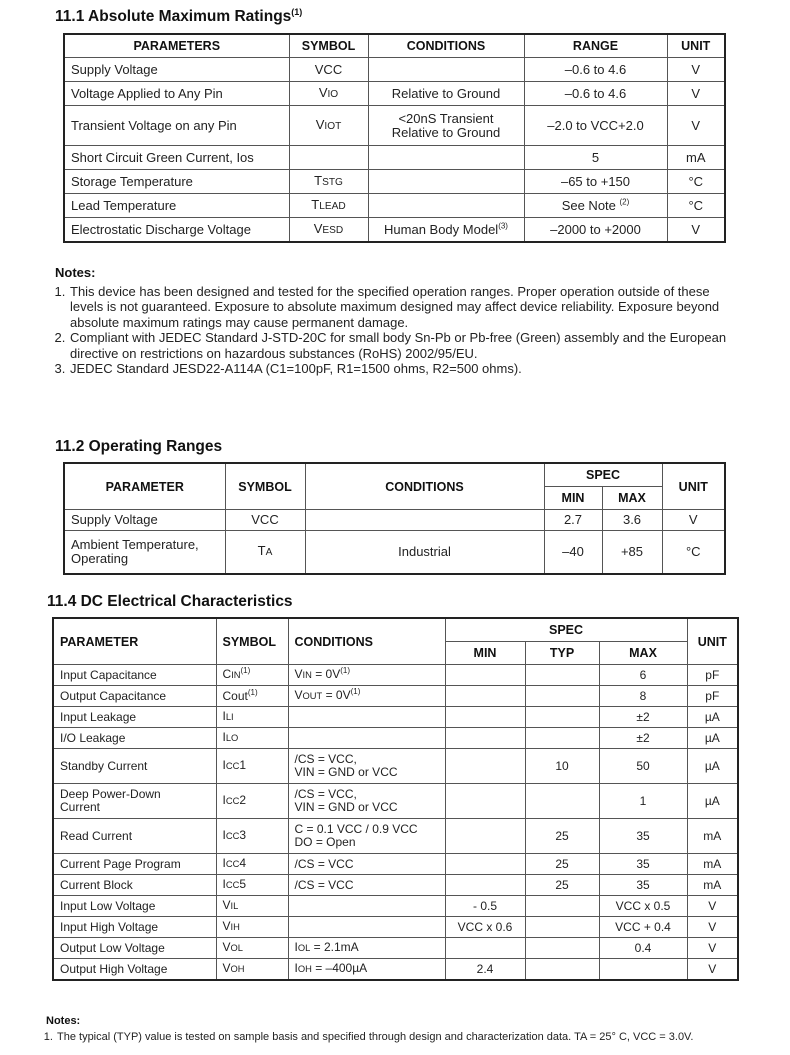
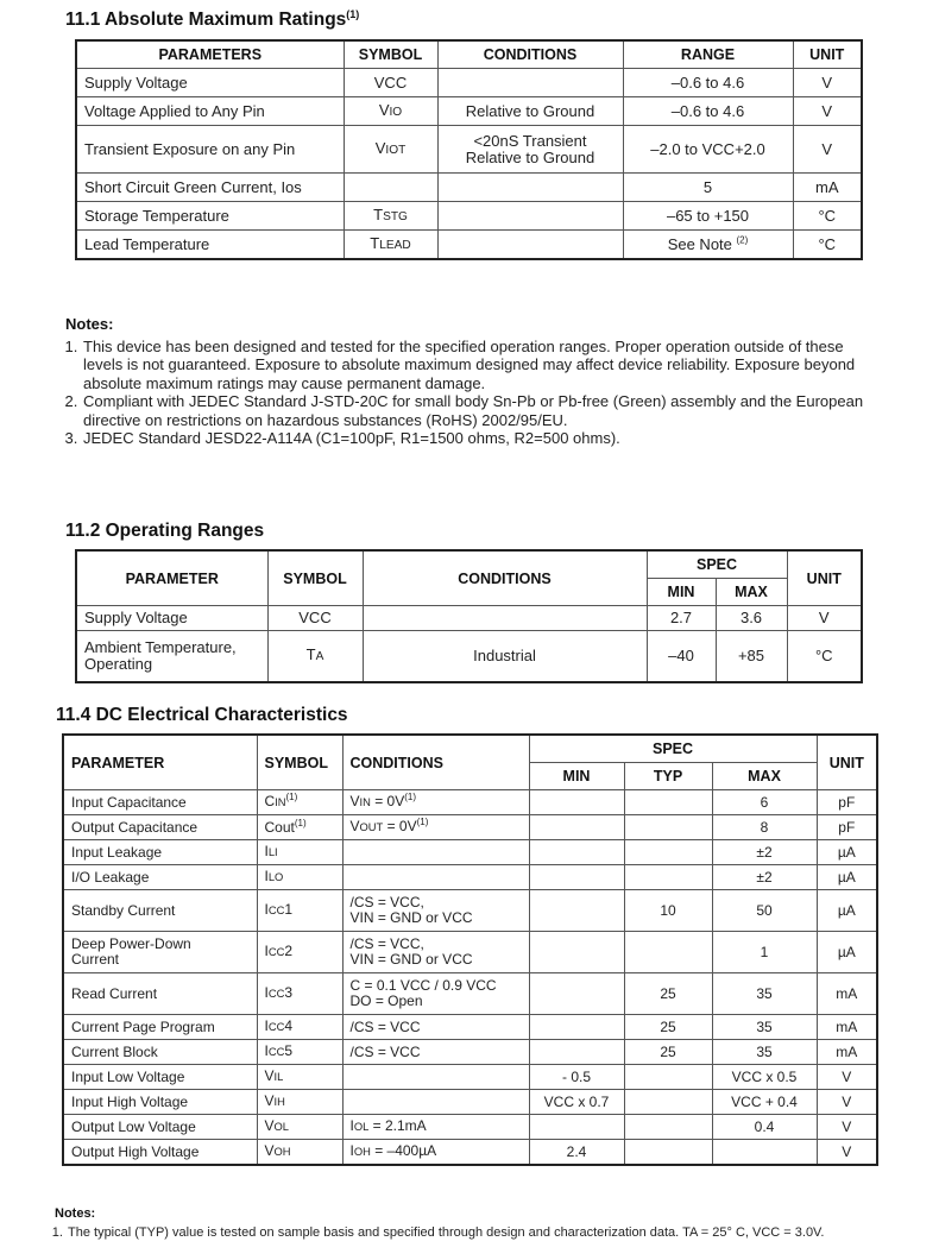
  11.1 Absolute Maximum Ratings(1)
  PARAMETERS	SYMBOL	CONDITIONS	RANGE	UNIT
  Supply Voltage	VCC		–0.6 to 4.6	V
  Voltage Applied to Any Pin	VIO	Relative to Ground	–0.6 to 4.6	V
- Transient Voltage on any Pin	VIOT	<20nS TransientRelative to Ground	–2.0 to VCC+2.0	V
+ Transient Exposure on any Pin	VIOT	<20nS TransientRelative to Ground	–2.0 to VCC+2.0	V
  Short Circuit Green Current, Ios			5	mA
  Storage Temperature	TSTG		–65 to +150	°C
  Lead Temperature	TLEAD		See Note (2)	°C
- Electrostatic Discharge Voltage	VESD	Human Body Model(3)	–2000 to +2000	V
  Notes:
  This device has been designed and tested for the specified operation ranges. Proper operation outside of these levels is not guaranteed. Exposure to absolute maximum designed may affect device reliability. Exposure beyond absolute maximum ratings may cause permanent damage.
  Compliant with JEDEC Standard J-STD-20C for small body Sn-Pb or Pb-free (Green) assembly and the European directive on restrictions on hazardous substances (RoHS) 2002/95/EU.
  JEDEC Standard JESD22-A114A (C1=100pF, R1=1500 ohms, R2=500 ohms).
  11.2 Operating Ranges
  PARAMETER	SYMBOL	CONDITIONS	SPEC	UNIT
  MIN	MAX
  Supply Voltage	VCC		2.7	3.6	V
  Ambient Temperature,Operating	TA	Industrial	–40	+85	°C
  11.4 DC Electrical Characteristics
  PARAMETER	SYMBOL	CONDITIONS	SPEC	UNIT
  MIN	TYP	MAX
  Input Capacitance	CIN(1)	VIN = 0V(1)			6	pF
  Output Capacitance	Cout(1)	VOUT = 0V(1)			8	pF
  Input Leakage	ILI				±2	µA
  I/O Leakage	ILO				±2	µA
  Standby Current	ICC1	/CS = VCC,VIN = GND or VCC		10	50	µA
  Deep Power-DownCurrent	ICC2	/CS = VCC,VIN = GND or VCC			1	µA
  Read Current	ICC3	C = 0.1 VCC / 0.9 VCCDO = Open		25	35	mA
  Current Page Program	ICC4	/CS = VCC		25	35	mA
  Current Block	ICC5	/CS = VCC		25	35	mA
  Input Low Voltage	VIL		- 0.5		VCC x 0.5	V
- Input High Voltage	VIH		VCC x 0.6		VCC + 0.4	V
+ Input High Voltage	VIH		VCC x 0.7		VCC + 0.4	V
  Output Low Voltage	VOL	IOL = 2.1mA			0.4	V
  Output High Voltage	VOH	IOH = –400µA	2.4			V
  Notes:
  The typical (TYP) value is tested on sample basis and specified through design and characterization data. TA = 25° C, VCC = 3.0V.
